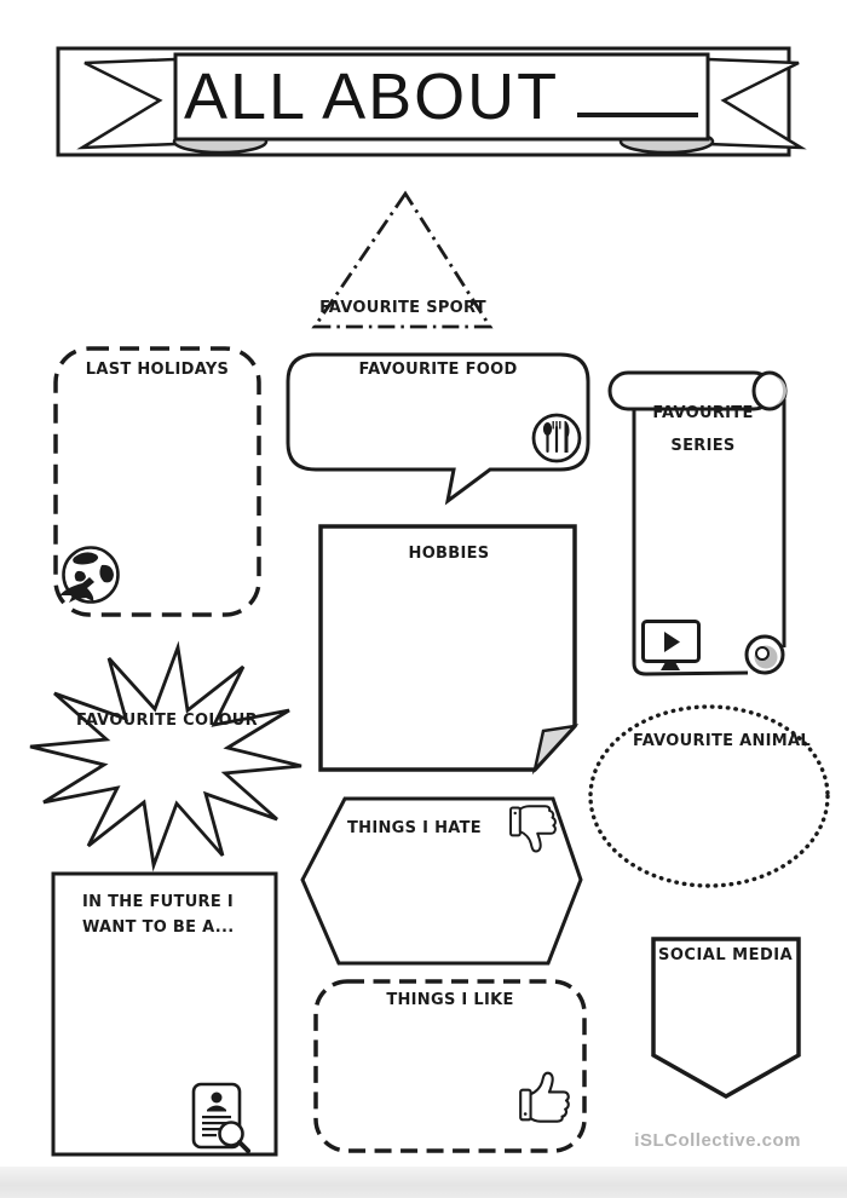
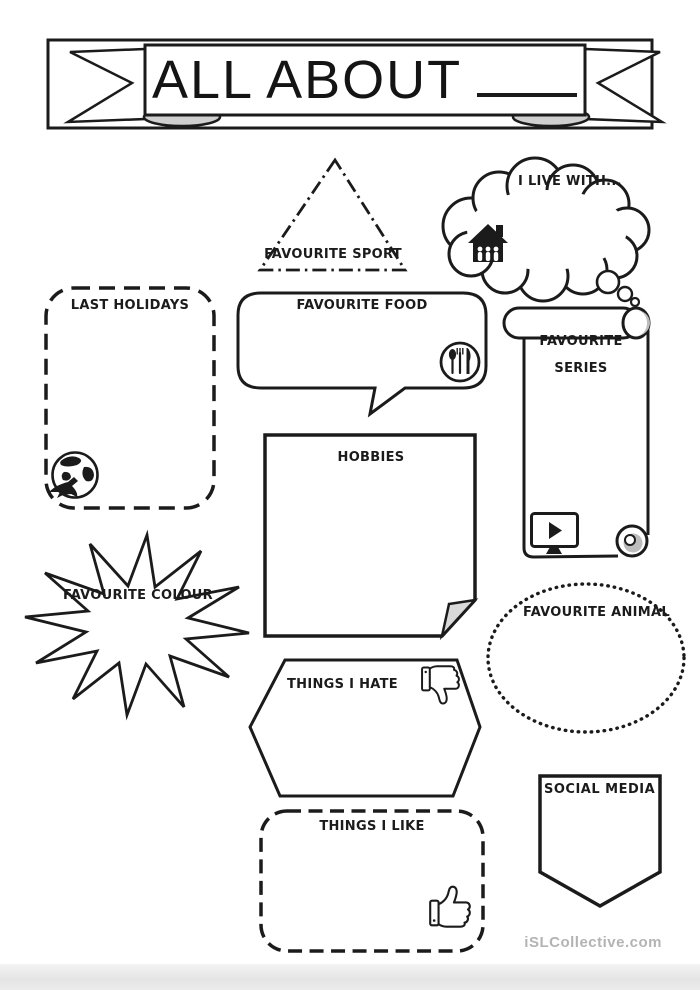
  ALL ABOUT
  FAVOURITE SPORT
+ I LIVE WITH...
  LAST HOLIDAYS
  FAVOURITE FOOD
  FAVOURITE
  SERIES
  HOBBIES
  FAVOURITE COLOUR
  FAVOURITE ANIMAL
  THINGS I HATE
- IN THE FUTURE I
- WANT TO BE A...
  THINGS I LIKE
  SOCIAL MEDIA
  iSLCollective.com
